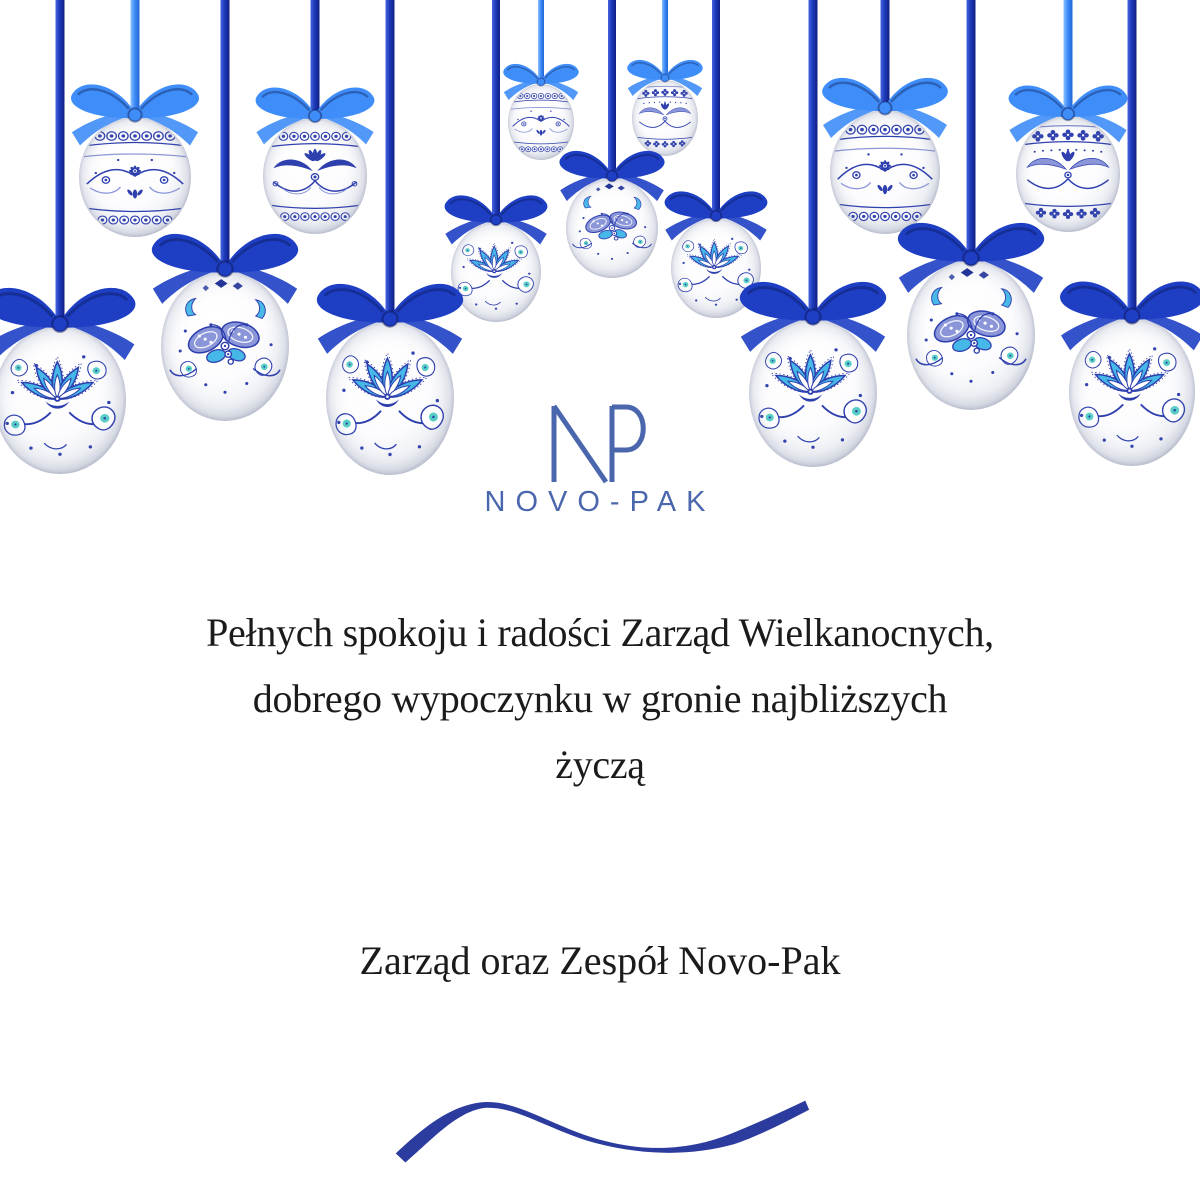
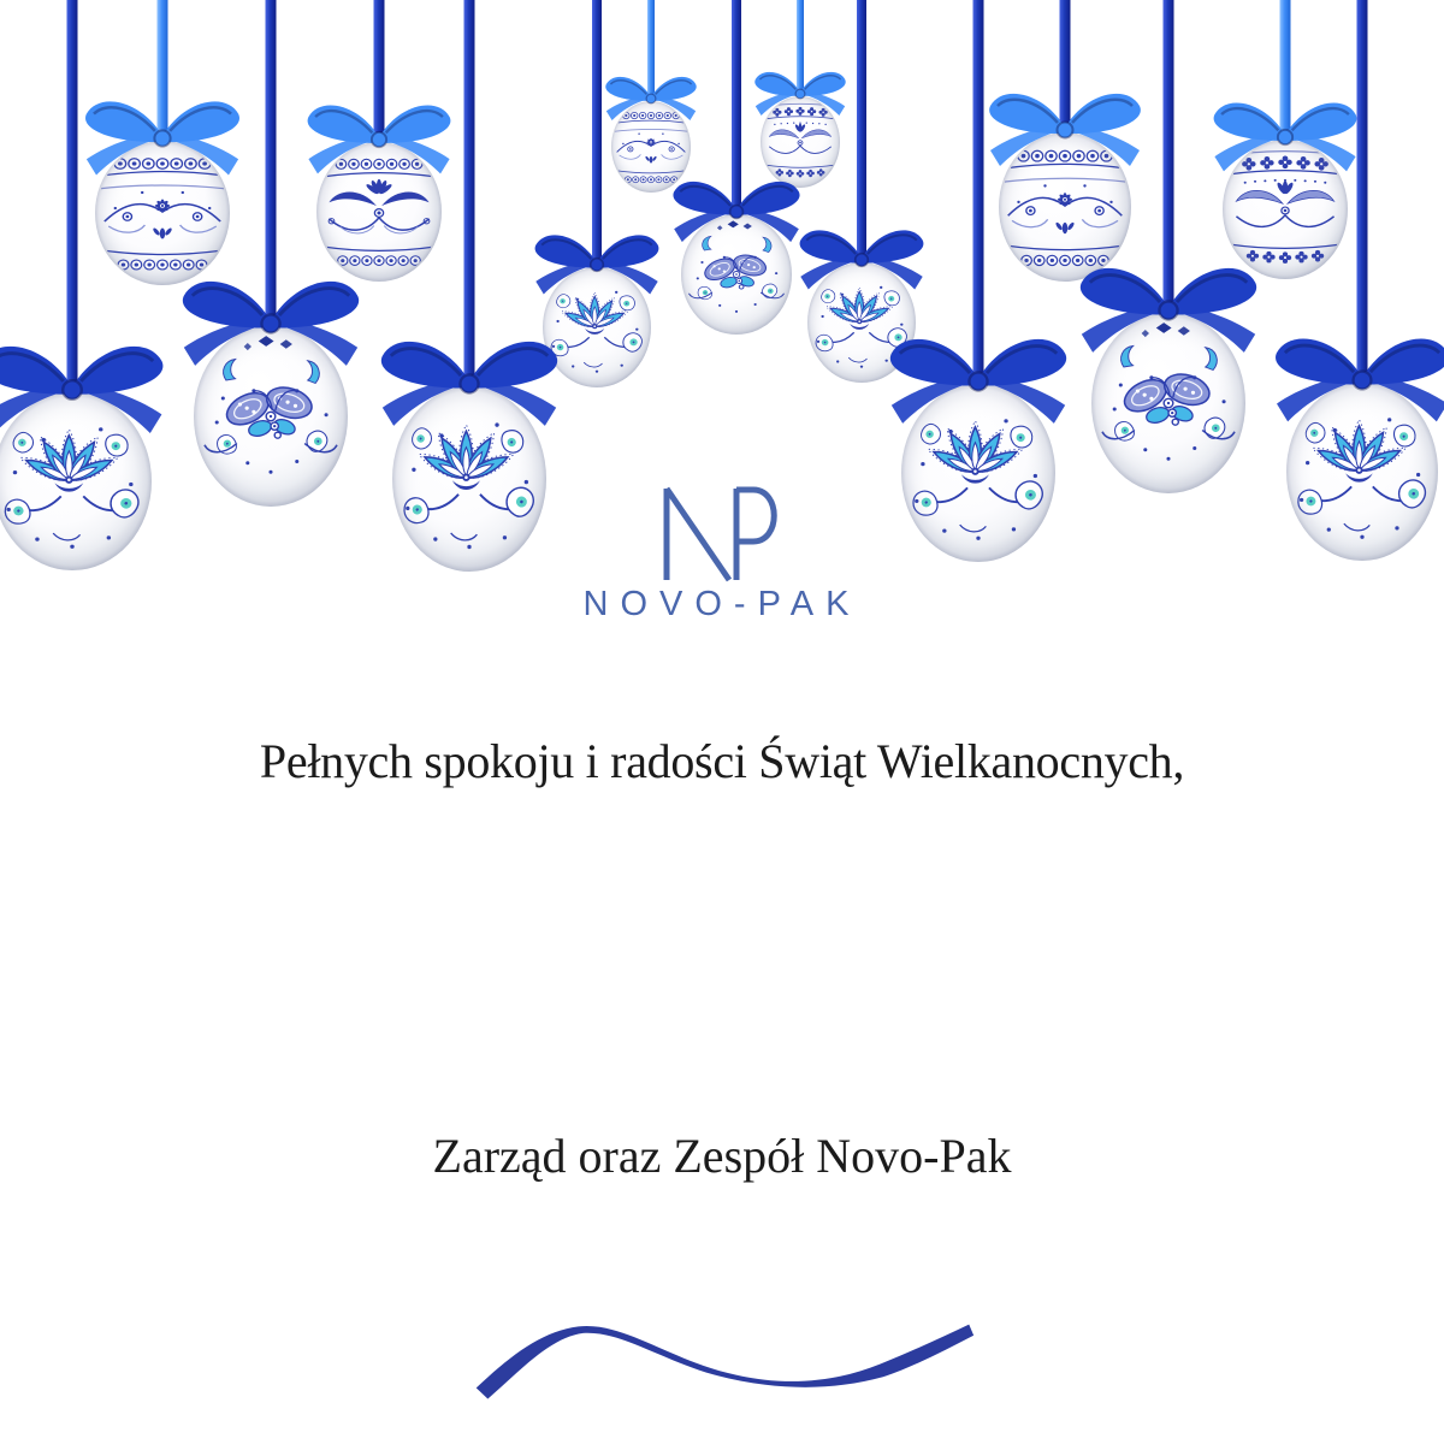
  NOVO-PAK
- Pełnych spokoju i radości Zarząd Wielkanocnych,
+ Pełnych spokoju i radości Świąt Wielkanocnych,
- dobrego wypoczynku w gronie najbliższych
- życzą
  Zarząd oraz Zespół Novo-Pak
